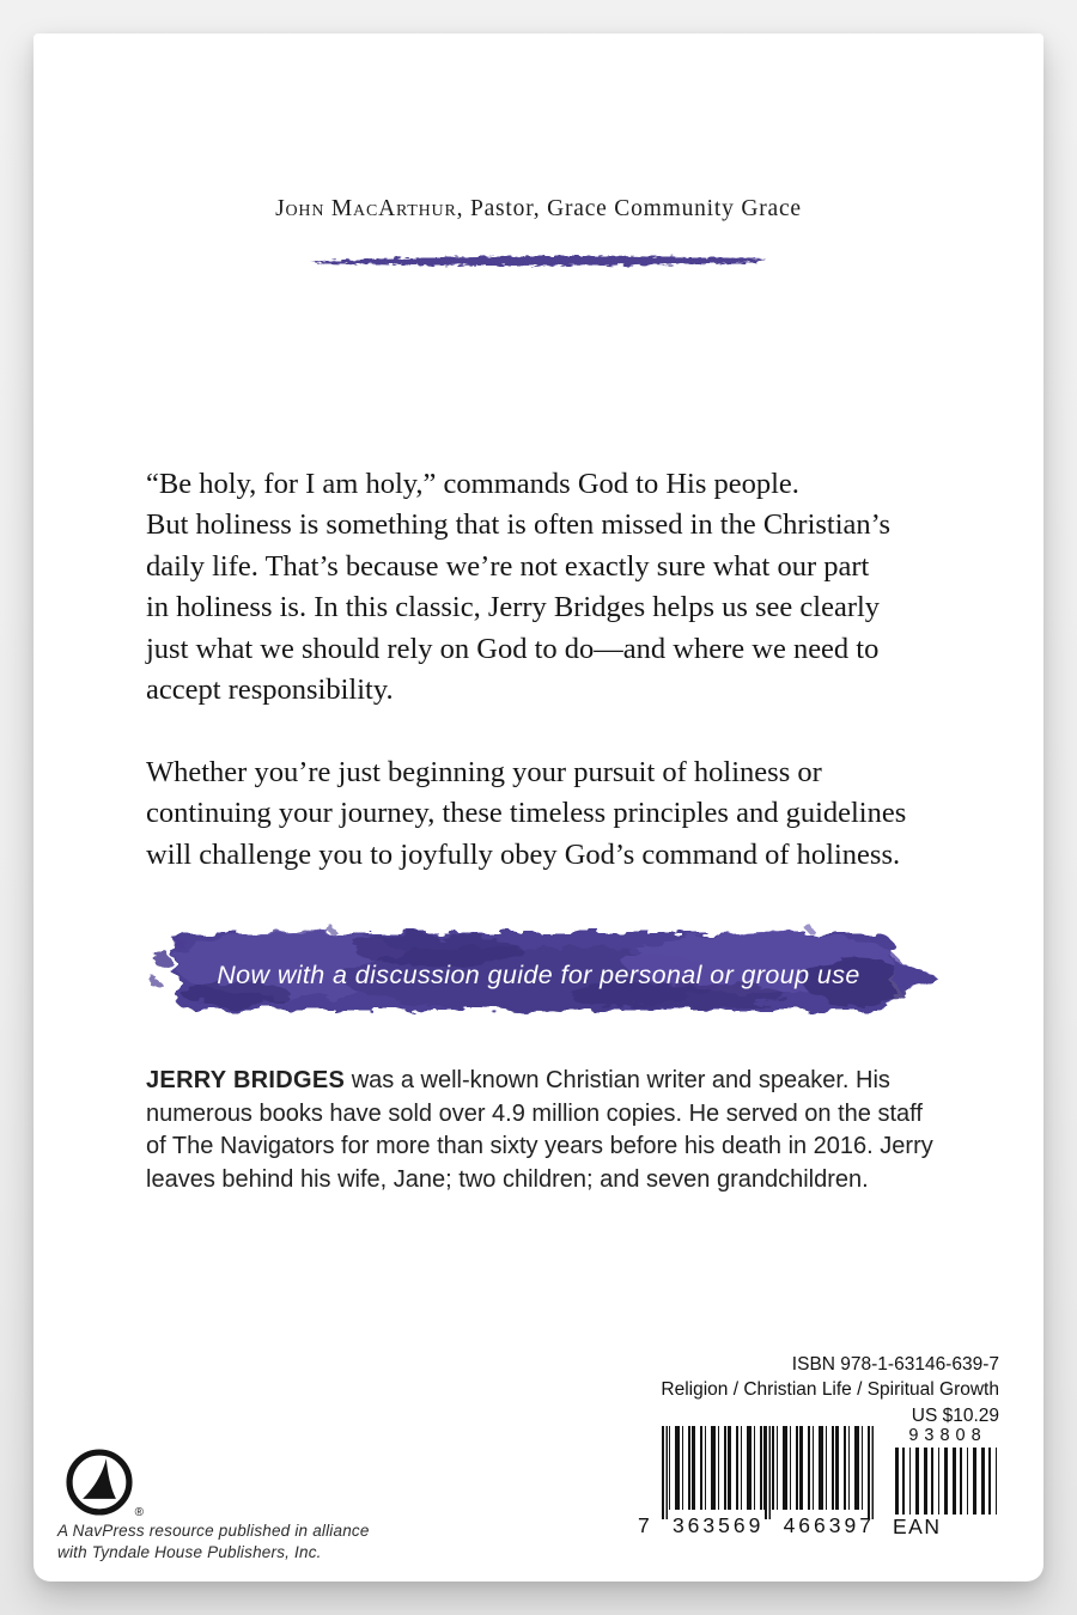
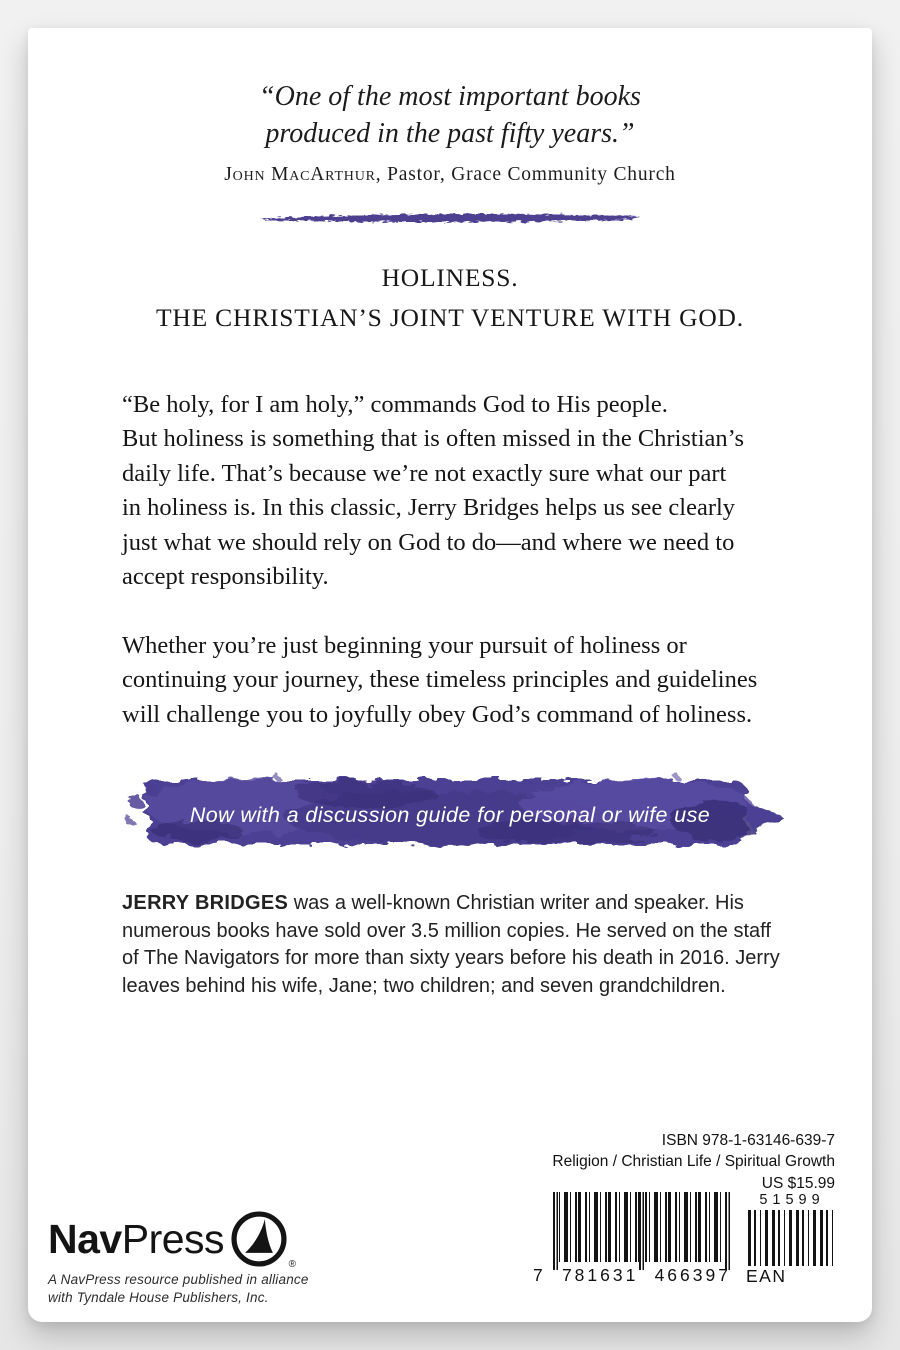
+ “One of the most important books
+ produced in the past fifty years.”
- John MacArthur, Pastor, Grace Community Grace
+ John MacArthur, Pastor, Grace Community Church
+ HOLINESS.
+ THE CHRISTIAN’S JOINT VENTURE WITH GOD.
  “Be holy, for I am holy,” commands God to His people.
  But holiness is something that is often missed in the Christian’s
  daily life. That’s because we’re not exactly sure what our part
  in holiness is. In this classic, Jerry Bridges helps us see clearly
  just what we should rely on God to do—and where we need to
  accept responsibility.
  Whether you’re just beginning your pursuit of holiness or
  continuing your journey, these timeless principles and guidelines
  will challenge you to joyfully obey God’s command of holiness.
- Now with a discussion guide for personal or group use
+ Now with a discussion guide for personal or wife use
- JERRY BRIDGES was a well-known Christian writer and speaker. His numerous books have sold over 4.9 million copies. He served on the staff of The Navigators for more than sixty years before his death in 2016. Jerry leaves behind his wife, Jane; two children; and seven grandchildren.
+ JERRY BRIDGES was a well-known Christian writer and speaker. His numerous books have sold over 3.5 million copies. He served on the staff of The Navigators for more than sixty years before his death in 2016. Jerry leaves behind his wife, Jane; two children; and seven grandchildren.
  ISBN 978-1-63146-639-7
  Religion / Christian Life / Spiritual Growth
- US $10.29
+ US $15.99
- 93808
+ 51599
  7
- 363569
+ 781631
  466397
  EAN
+ NavPress
  ®
  A NavPress resource published in alliance
  with Tyndale House Publishers, Inc.
